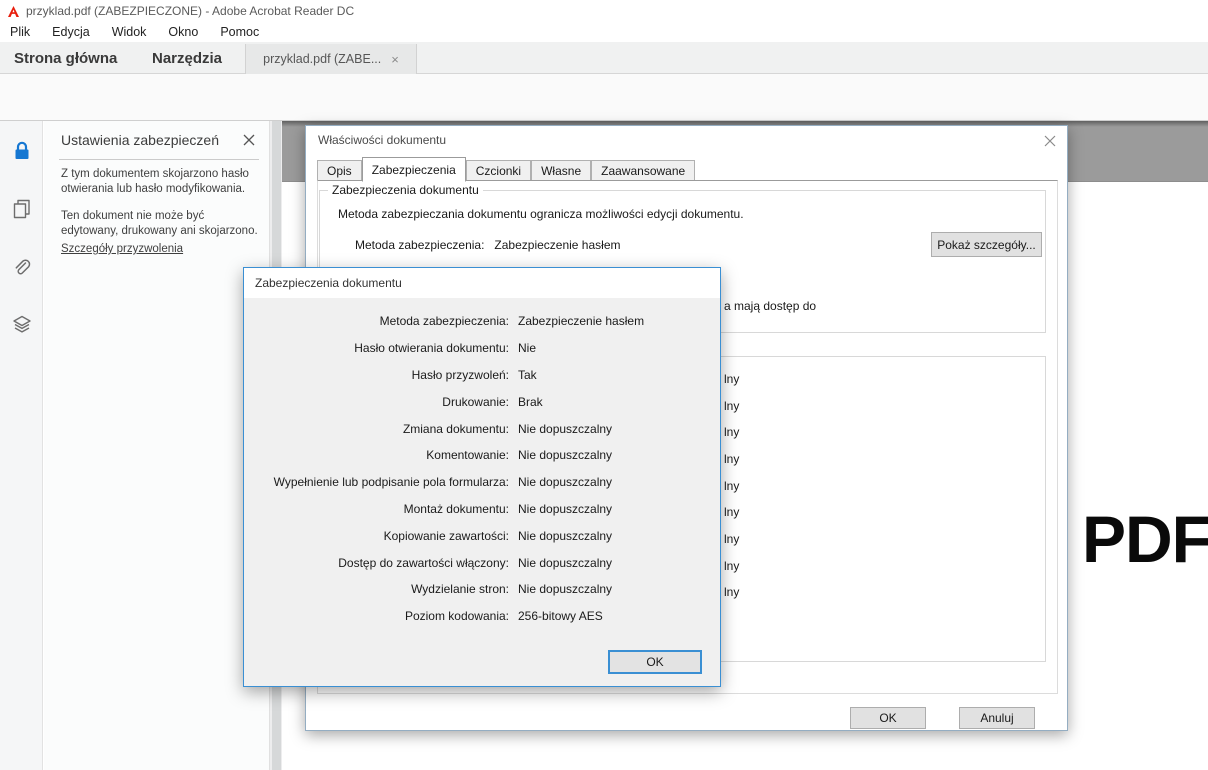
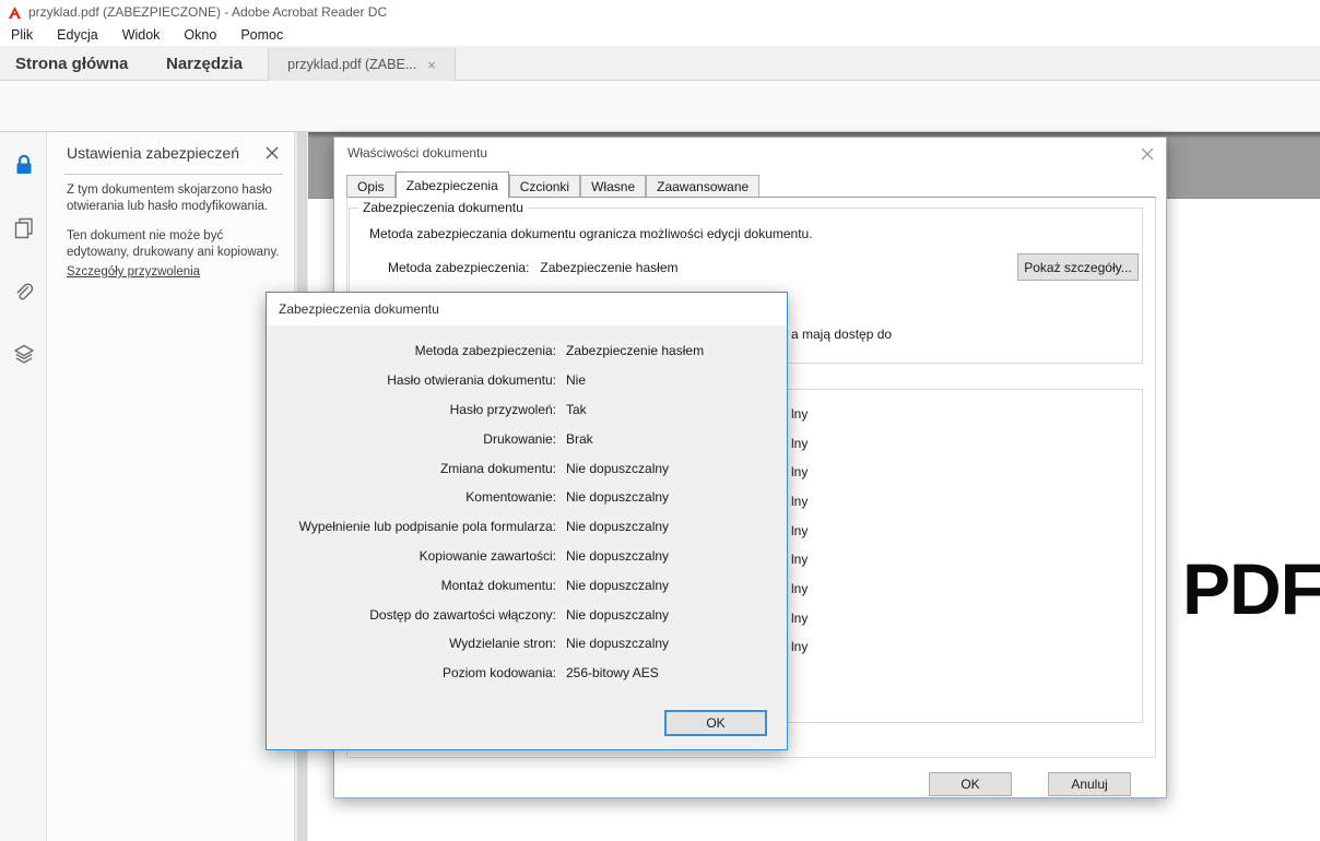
  przyklad.pdf (ZABEZPIECZONE) - Adobe Acrobat Reader DC
  Plik
  Edycja
  Widok
  Okno
  Pomoc
  Strona główna
  Narzędzia
  przyklad.pdf (ZABE...
  ×
  Ustawienia zabezpieczeń
  Z tym dokumentem skojarzono hasło otwierania lub hasło modyfikowania.
- Ten dokument nie może być edytowany, drukowany ani skojarzono.
+ Ten dokument nie może być edytowany, drukowany ani kopiowany.
  Szczegóły przyzwolenia
  PDF
  Właściwości dokumentu
  Opis
  Zabezpieczenia
  Czcionki
  Własne
  Zaawansowane
  Zabezpieczenia dokumentu
  Metoda zabezpieczania dokumentu ogranicza możliwości edycji dokumentu.
  Metoda zabezpieczenia: Zabezpieczenie hasłem
  Pokaż szczegóły...
  a mają dostęp do
  lny
  lny
  lny
  lny
  lny
  lny
  lny
  lny
  lny
  OK
  Anuluj
  Zabezpieczenia dokumentu
  Metoda zabezpieczenia:
  Zabezpieczenie hasłem
  Hasło otwierania dokumentu:
  Nie
  Hasło przyzwoleń:
  Tak
  Drukowanie:
  Brak
  Zmiana dokumentu:
  Nie dopuszczalny
  Komentowanie:
  Nie dopuszczalny
  Wypełnienie lub podpisanie pola formularza:
  Nie dopuszczalny
- Montaż dokumentu:
+ Kopiowanie zawartości:
  Nie dopuszczalny
- Kopiowanie zawartości:
+ Montaż dokumentu:
  Nie dopuszczalny
  Dostęp do zawartości włączony:
  Nie dopuszczalny
  Wydzielanie stron:
  Nie dopuszczalny
  Poziom kodowania:
  256-bitowy AES
  OK
